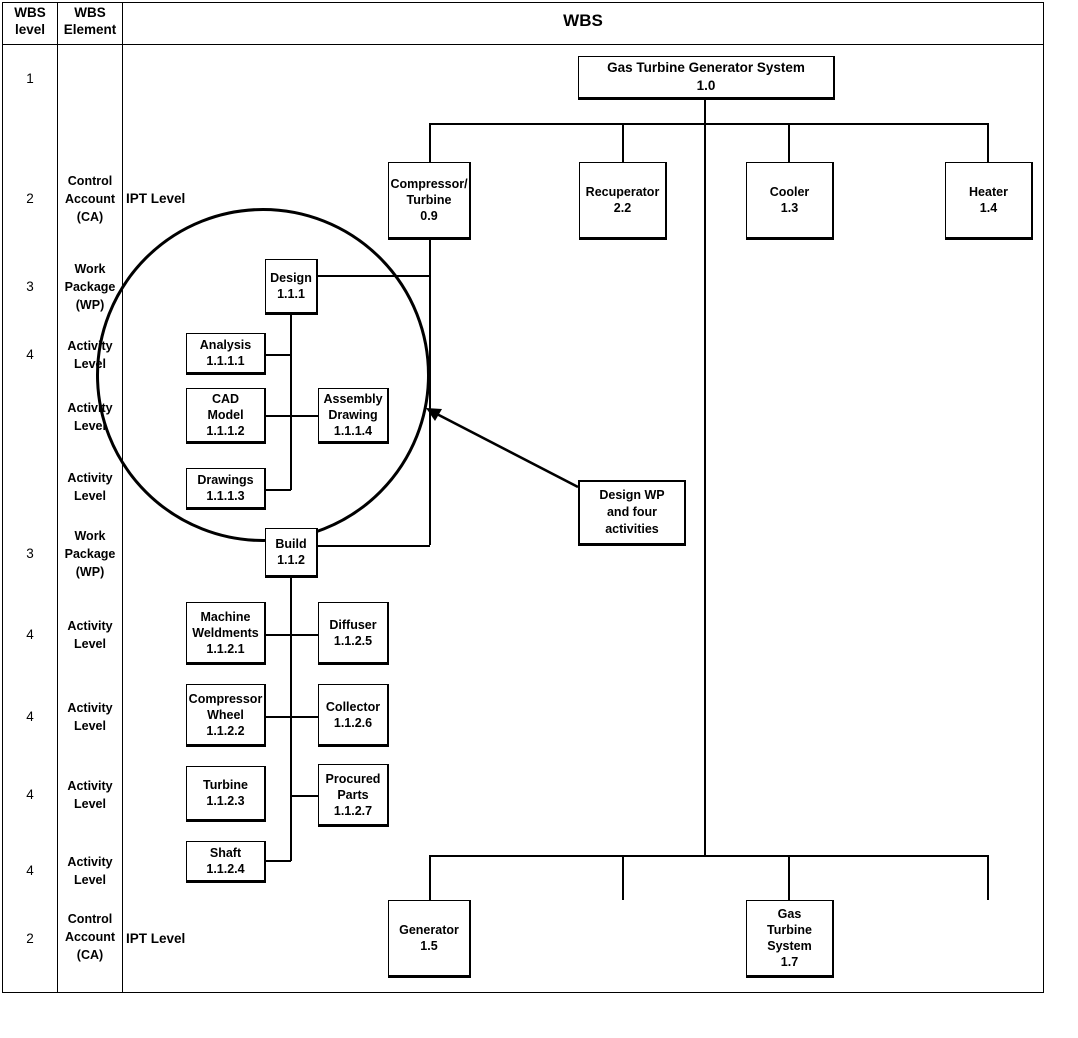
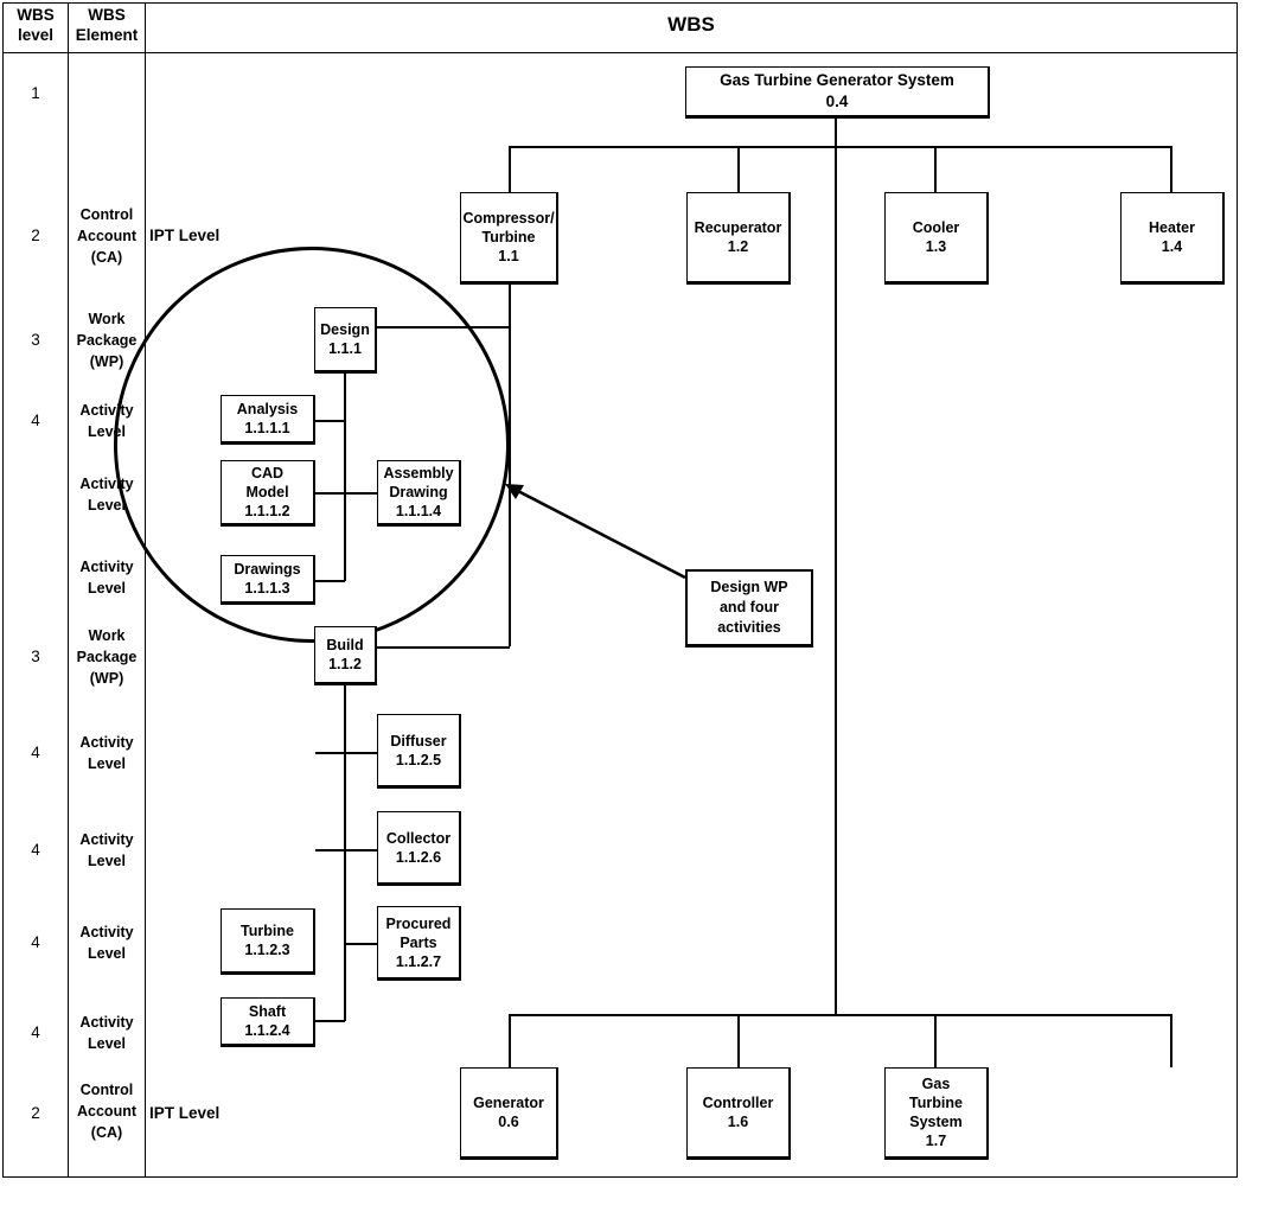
  WBS
  level
  WBS
  Element
  WBS
  1
  2
  3
  4
  3
  4
  4
  4
  4
  2
  Control
  Account
  (CA)
  Work
  Package
  (WP)
  Activity
  Level
  Activity
  Level
  Activity
  Level
  Work
  Package
  (WP)
  Activity
  Level
  Activity
  Level
  Activity
  Level
  Activity
  Level
  Control
  Account
  (CA)
  IPT Level
  IPT Level
  Gas Turbine Generator System
- 1.0
+ 0.4
  Compressor/
  Turbine
- 0.9
+ 1.1
  Recuperator
- 2.2
+ 1.2
  Cooler
  1.3
  Heater
  1.4
  Design
  1.1.1
  Analysis
  1.1.1.1
  CAD
  Model
  1.1.1.2
  Drawings
  1.1.1.3
  Assembly
  Drawing
  1.1.1.4
  Build
  1.1.2
- Machine
- Weldments
- 1.1.2.1
- Compressor
- Wheel
- 1.1.2.2
  Turbine
  1.1.2.3
  Shaft
  1.1.2.4
  Diffuser
  1.1.2.5
  Collector
  1.1.2.6
  Procured
  Parts
  1.1.2.7
  Design WP
  and four
  activities
  Generator
- 1.5
+ 0.6
+ Controller
+ 1.6
  Gas
  Turbine
  System
  1.7
